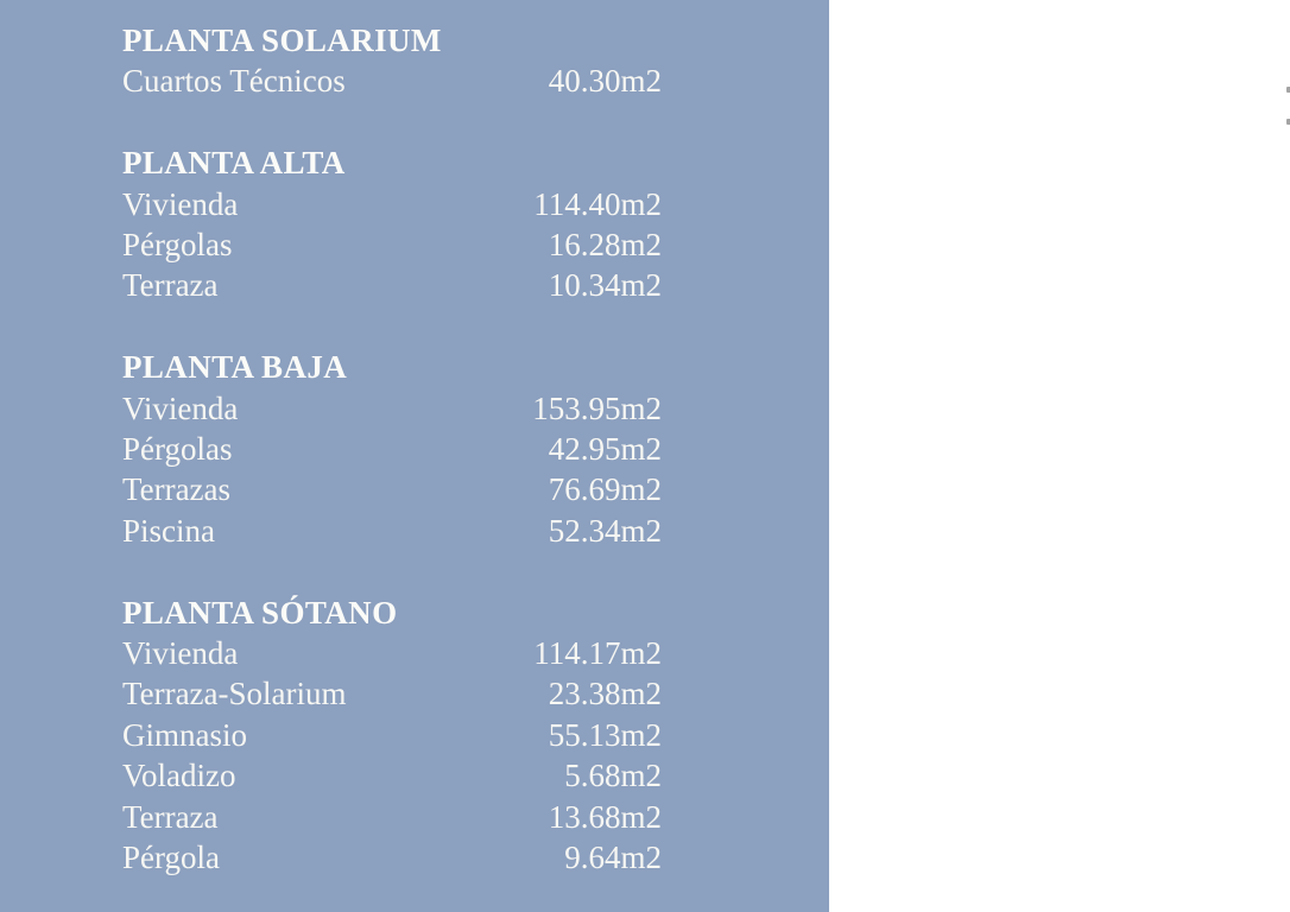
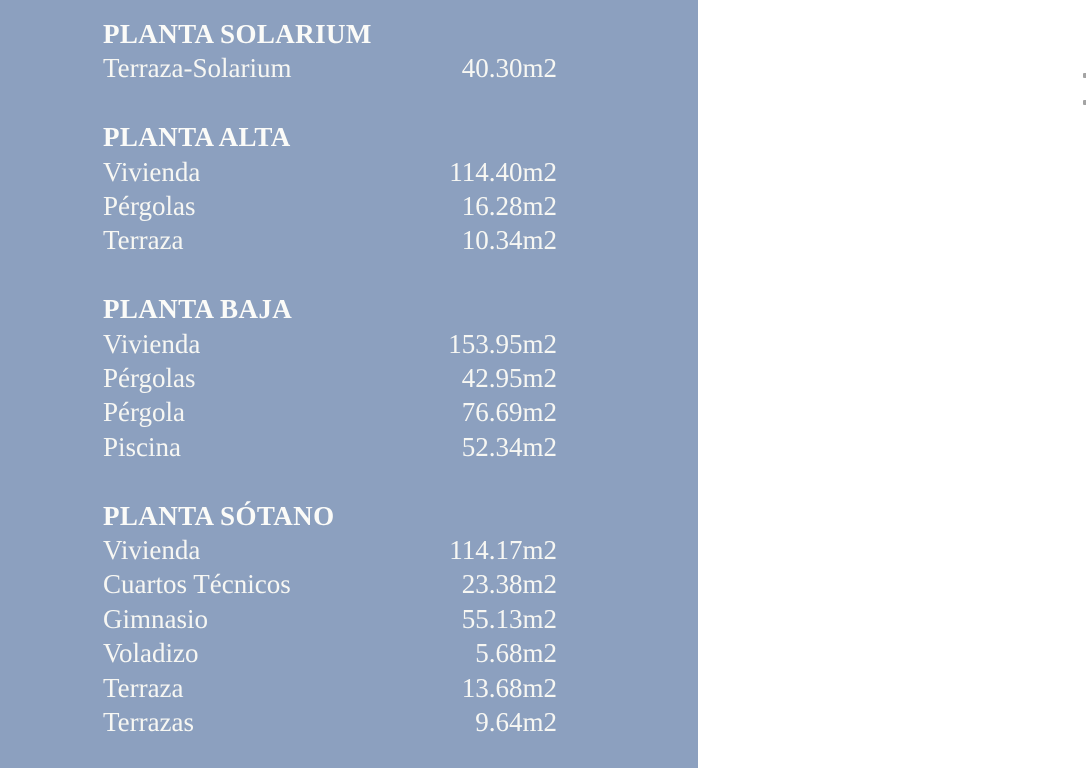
  PLANTA SOLARIUM
- Cuartos Técnicos
+ Terraza-Solarium
  40.30m2
  PLANTA ALTA
  Vivienda
  114.40m2
  Pérgolas
  16.28m2
  Terraza
  10.34m2
  PLANTA BAJA
  Vivienda
  153.95m2
  Pérgolas
  42.95m2
- Terrazas
+ Pérgola
  76.69m2
  Piscina
  52.34m2
  PLANTA SÓTANO
  Vivienda
  114.17m2
- Terraza-Solarium
+ Cuartos Técnicos
  23.38m2
  Gimnasio
  55.13m2
  Voladizo
  5.68m2
  Terraza
  13.68m2
- Pérgola
+ Terrazas
  9.64m2
